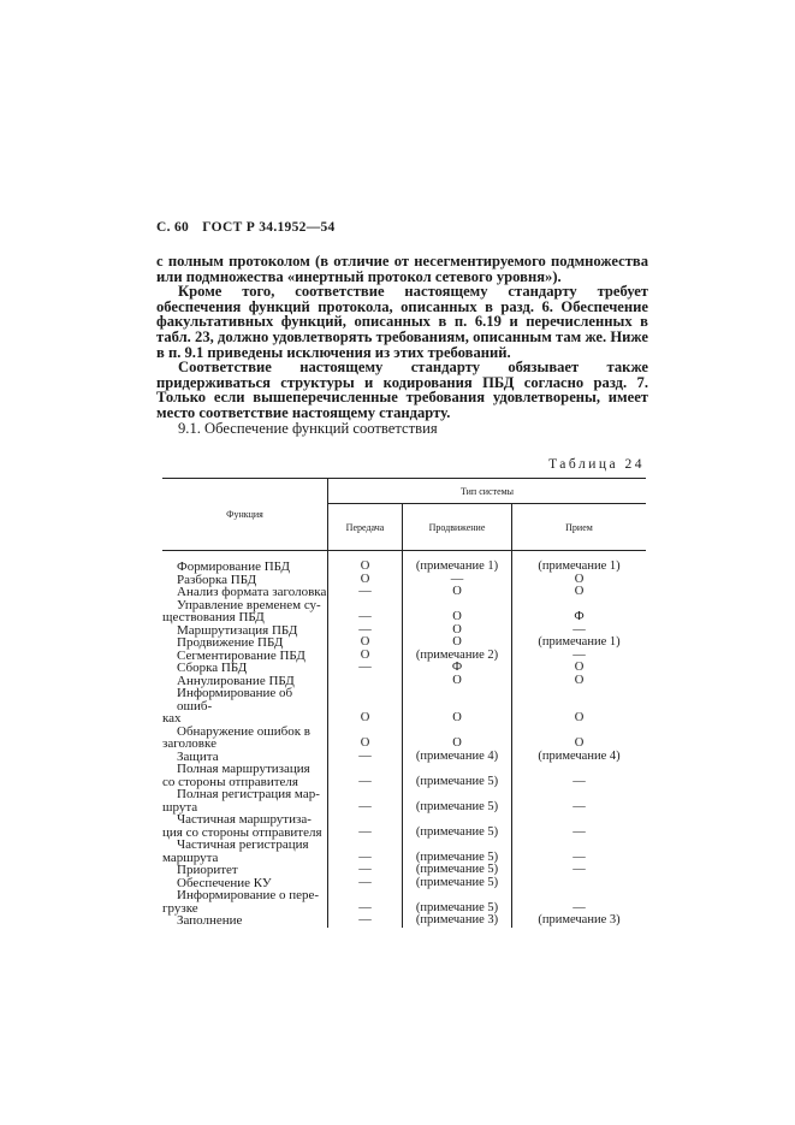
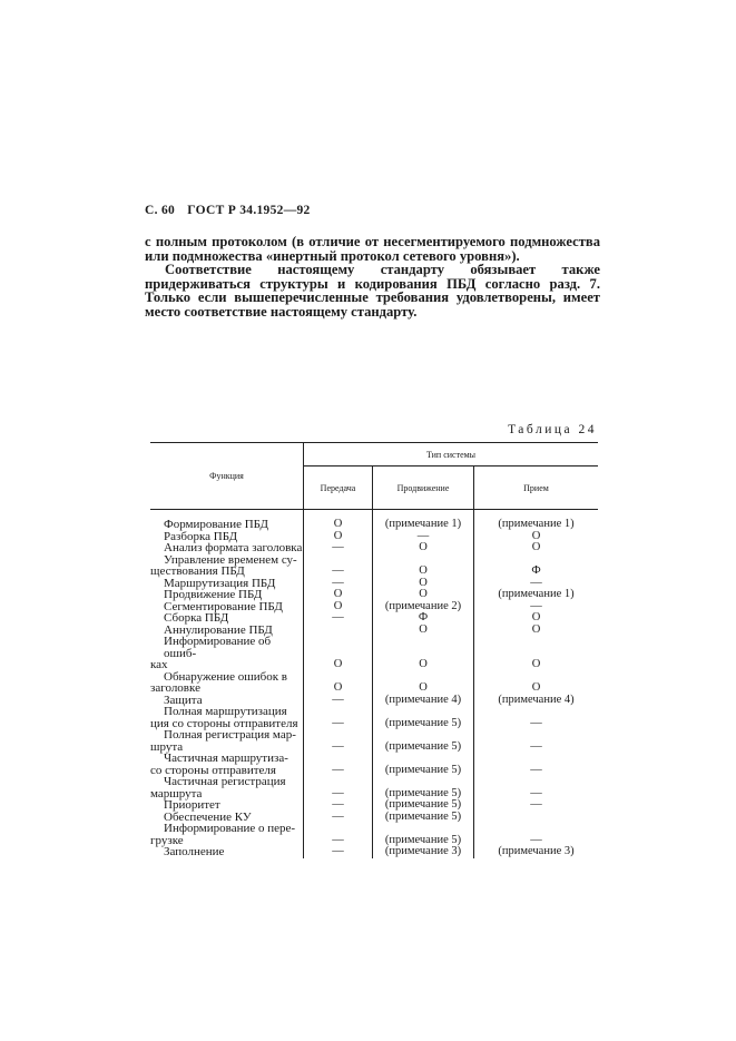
- С. 60 ГОСТ Р 34.1952—54
+ С. 60 ГОСТ Р 34.1952—92
  с полным протоколом (в отличие от несегментируемого подмножества или подмножества «инертный протокол сетевого уровня»).
- Кроме того, соответствие настоящему стандарту требует обеспечения функций протокола, описанных в разд. 6. Обеспечение факультативных функций, описанных в п. 6.19 и перечисленных в табл. 23, должно удовлетворять требованиям, описанным там же. Ниже в п. 9.1 приведены исключения из этих требований.
  Соответствие настоящему стандарту обязывает также придерживаться структуры и кодирования ПБД согласно разд. 7. Только если вышеперечисленные требования удовлетворены, имеет место соответствие настоящему стандарту.
- 9.1. Обеспечение функций соответствия
  Таблица 24
  Функция	Тип системы
  Передача	Продвижение	Прием
  Формирование ПБД	О	(примечание 1)	(примечание 1)
  Разборка ПБД	О	—	О
  Анализ формата заголовка	—	О	О
  Управление временем су-ществования ПБД	—	О	Ф
  Маршрутизация ПБД	—	О	—
  Продвижение ПБД	О	О	(примечание 1)
  Сегментирование ПБД	О	(примечание 2)	—
  Сборка ПБД	—	Ф	О
  Аннулирование ПБД		О	О
  Информирование об ошиб-ках	О	О	О
  Обнаружение ошибок взаголовке	О	О	О
  Защита	—	(примечание 4)	(примечание 4)
- Полная маршрутизациясо стороны отправителя	—	(примечание 5)	—
+ Полная маршрутизацияция со стороны отправителя	—	(примечание 5)	—
  Полная регистрация мар-шрута	—	(примечание 5)	—
- Частичная маршрутиза-ция со стороны отправителя	—	(примечание 5)	—
+ Частичная маршрутиза-со стороны отправителя	—	(примечание 5)	—
  Частичная регистрациямаршрута	—	(примечание 5)	—
  Приоритет	—	(примечание 5)	—
  Обеспечение КУ	—	(примечание 5)
  Информирование о пере-грузке	—	(примечание 5)	—
  Заполнение	—	(примечание 3)	(примечание 3)
